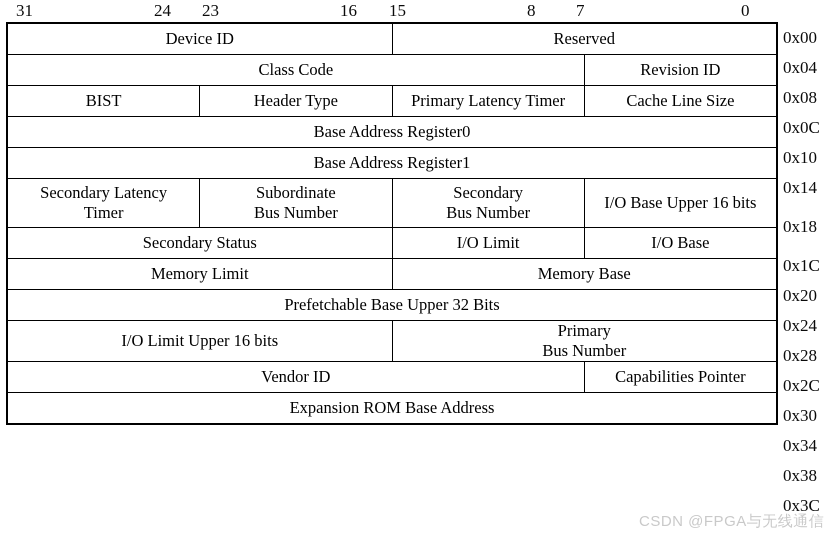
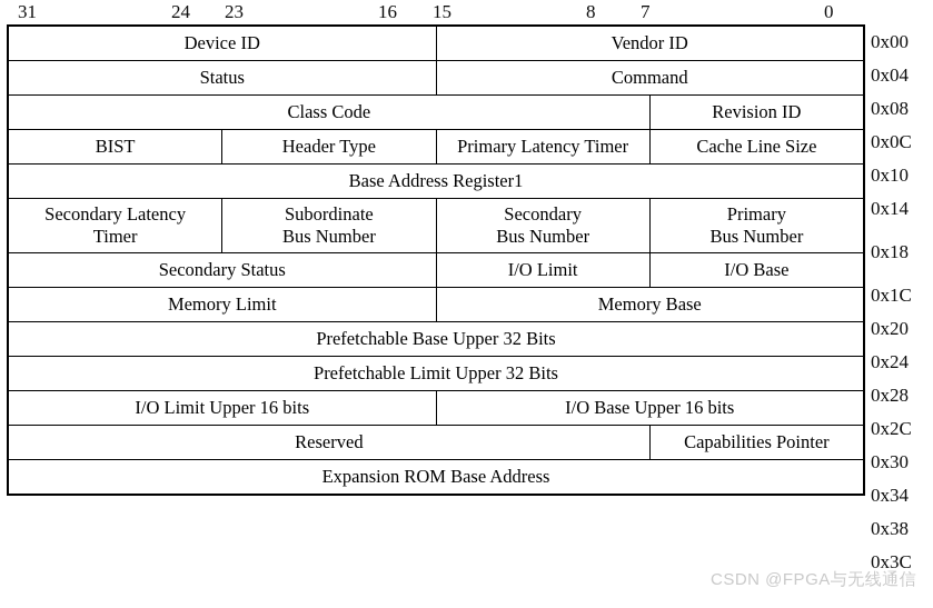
  31
  24
  23
  16
  15
  8
  7
  0
- Device ID	Reserved
+ Device ID	Vendor ID
+ Status	Command
  Class Code	Revision ID
  BIST	Header Type	Primary Latency Timer	Cache Line Size
- Base Address Register0
  Base Address Register1
- Secondary Latency Timer	Subordinate Bus Number	Secondary Bus Number	I/O Base Upper 16 bits
+ Secondary Latency Timer	Subordinate Bus Number	Secondary Bus Number	Primary Bus Number
  Secondary Status	I/O Limit	I/O Base
  Memory Limit	Memory Base
  Prefetchable Base Upper 32 Bits
+ Prefetchable Limit Upper 32 Bits
- I/O Limit Upper 16 bits	Primary Bus Number
+ I/O Limit Upper 16 bits	I/O Base Upper 16 bits
- Vendor ID	Capabilities Pointer
+ Reserved	Capabilities Pointer
  Expansion ROM Base Address
  0x00
  0x04
  0x08
  0x0C
  0x10
  0x14
  0x18
  0x1C
  0x20
  0x24
  0x28
  0x2C
  0x30
  0x34
  0x38
  0x3C
  CSDN @FPGA与无线通信
